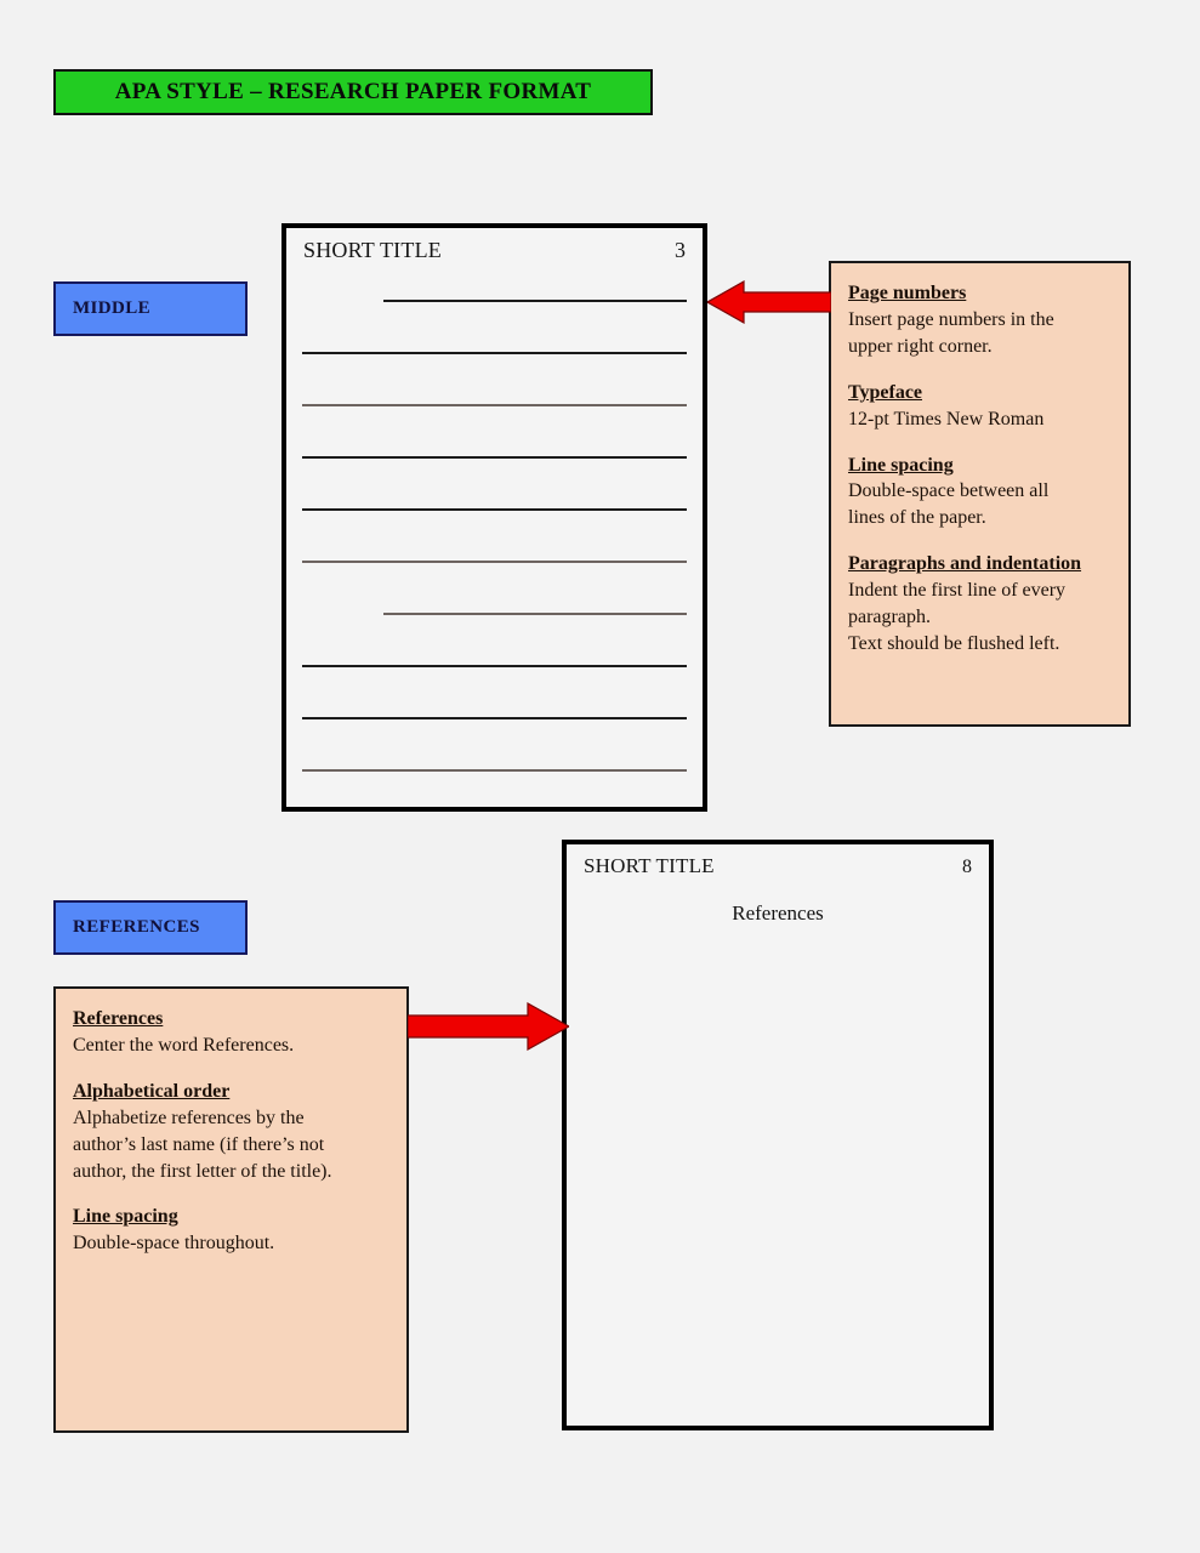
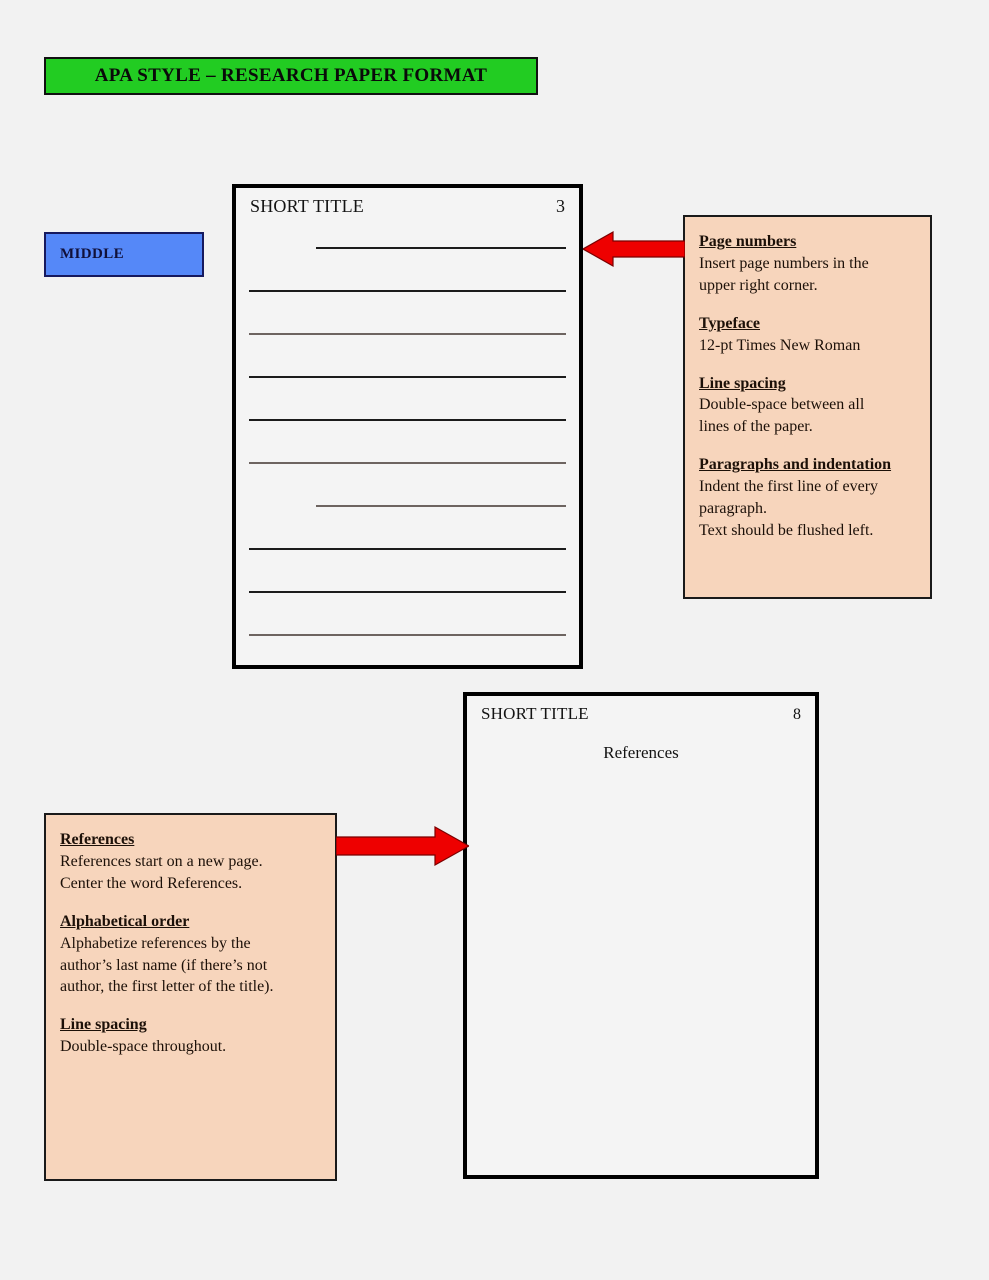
  APA STYLE – RESEARCH PAPER FORMAT
  MIDDLE
- REFERENCES
  SHORT TITLE
  3
  SHORT TITLE
  8
  References
  Page numbers
  Insert page numbers in the
  upper right corner.
  Typeface
  12-pt Times New Roman
  Line spacing
  Double-space between all
  lines of the paper.
  Paragraphs and indentation
  Indent the first line of every
  paragraph.
  Text should be flushed left.
  References
+ References start on a new page.
  Center the word References.
  Alphabetical order
  Alphabetize references by the
  author’s last name (if there’s not
  author, the first letter of the title).
  Line spacing
  Double-space throughout.
